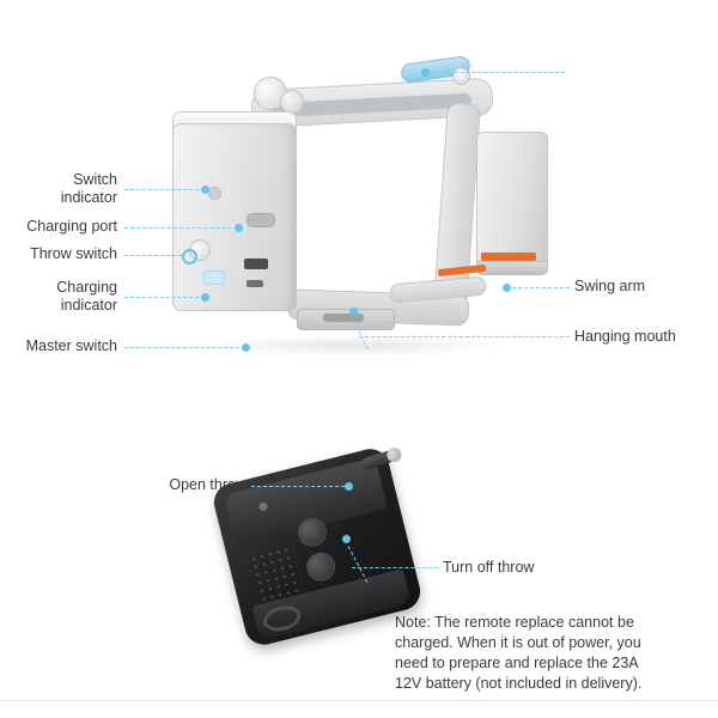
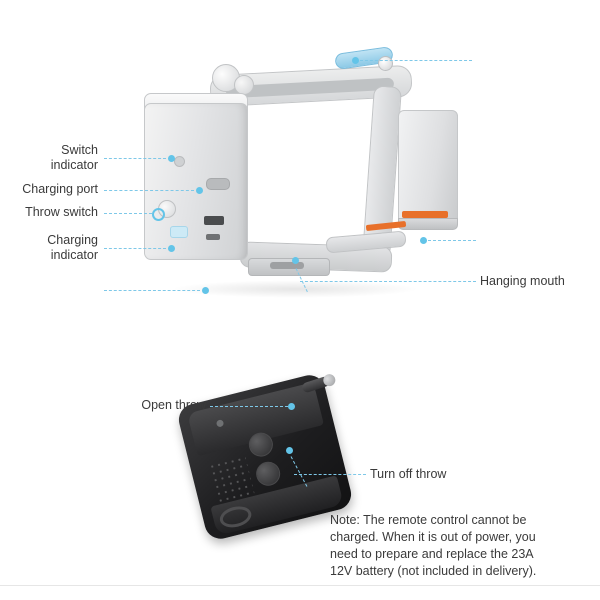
  Switch
  indicator
  Charging port
  Throw switch
  Charging
  indicator
- Master switch
- Swing arm
  Hanging mouth
  Open throw
  Turn off throw
- Note: The remote replace cannot be charged. When it is out of power, you need to prepare and replace the 23A 12V battery (not included in delivery).
+ Note: The remote control cannot be charged. When it is out of power, you need to prepare and replace the 23A 12V battery (not included in delivery).
